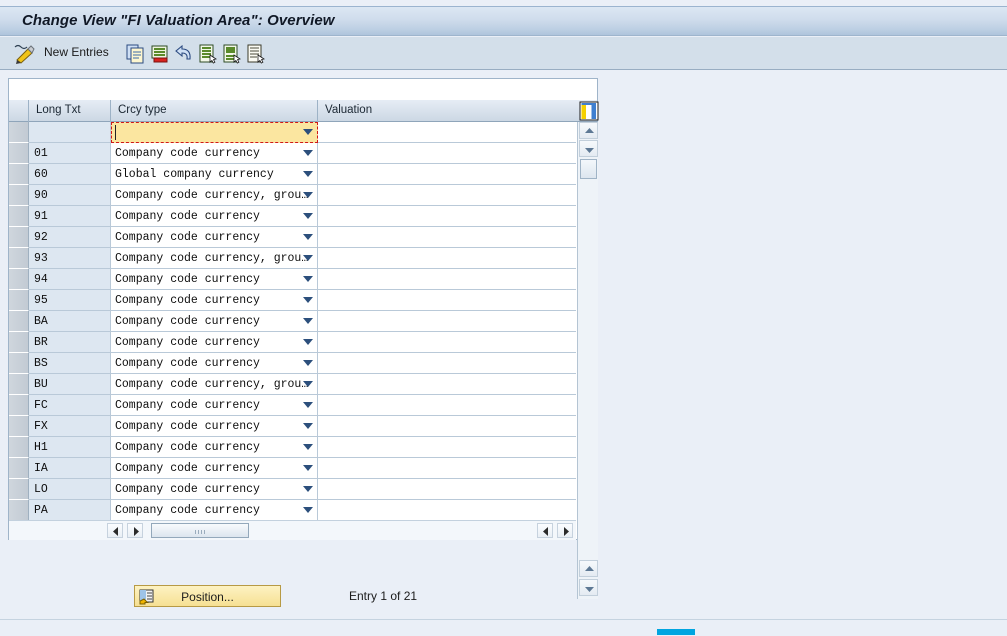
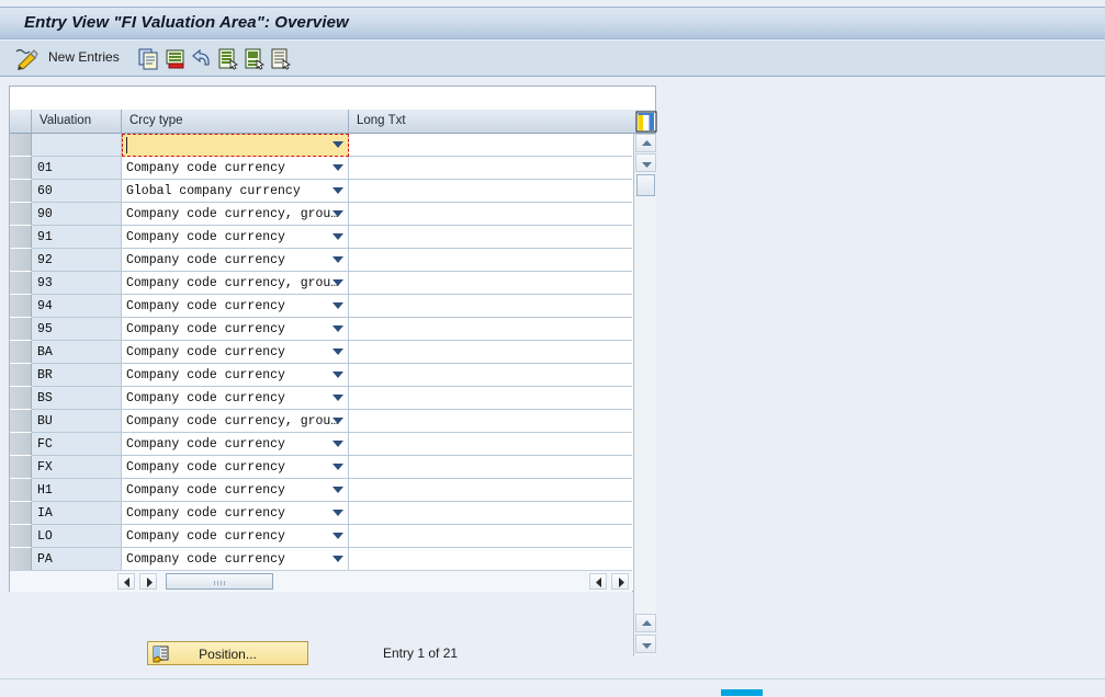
- Change View "FI Valuation Area": Overview
+ Entry View "FI Valuation Area": Overview
  New Entries
- Long Txt
+ Valuation
  Crcy type
- Valuation
+ Long Txt
  01
  Company code currency
  60
  Global company currency
  90
  Company code currency, grou…
  91
  Company code currency
  92
  Company code currency
  93
  Company code currency, grou…
  94
  Company code currency
  95
  Company code currency
  BA
  Company code currency
  BR
  Company code currency
  BS
  Company code currency
  BU
  Company code currency, grou…
  FC
  Company code currency
  FX
  Company code currency
  H1
  Company code currency
  IA
  Company code currency
  LO
  Company code currency
  PA
  Company code currency
  Position...
  Entry 1 of 21
